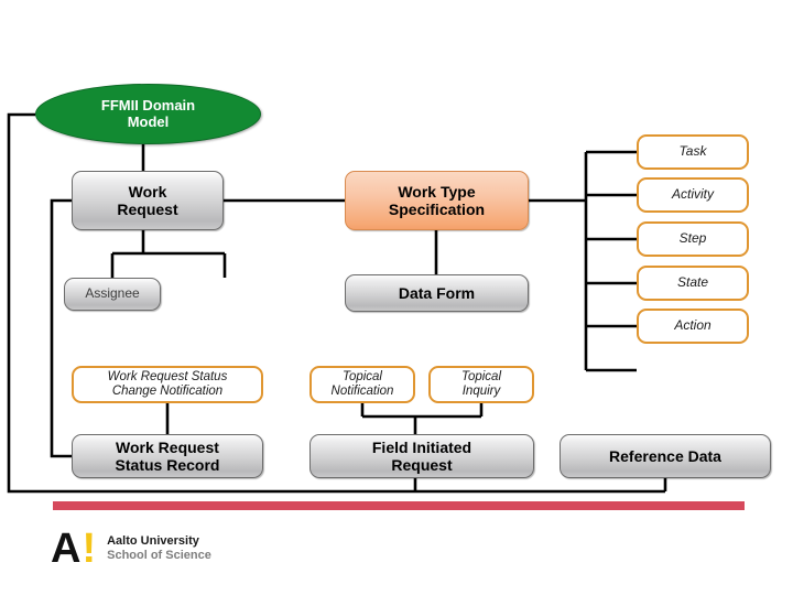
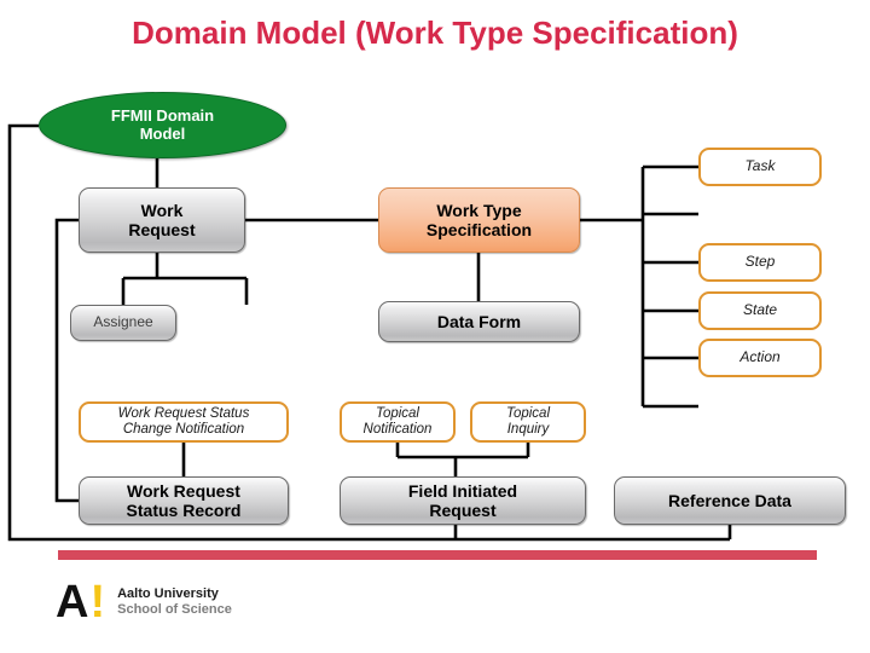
+ Domain Model (Work Type Specification)
  FFMII Domain
  Model
  Work
  Request
  Work Type
  Specification
  Assignee
  Data Form
  Task
- Activity
  Step
  State
  Action
  Work Request Status
  Change Notification
  Work Request
  Status Record
  Topical
  Notification
  Topical
  Inquiry
  Field Initiated
  Request
  Reference Data
  A
  !
  Aalto University
  School of Science
